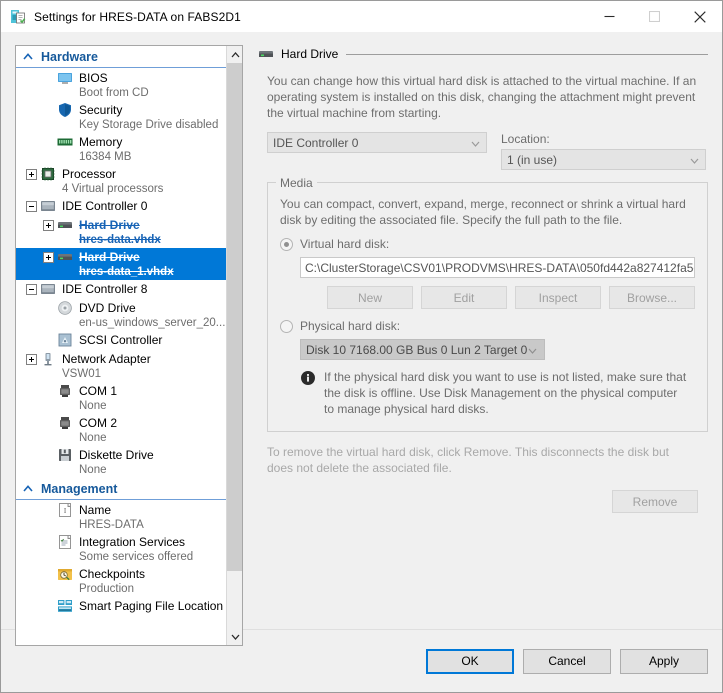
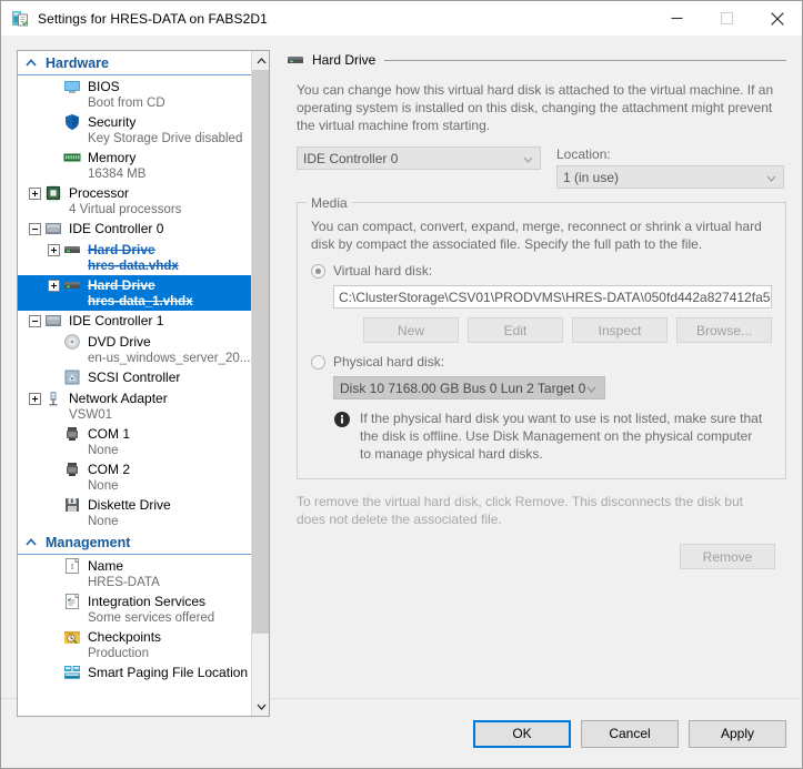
  Settings for HRES-DATA on FABS2D1
  Hardware
  BIOS
  Boot from CD
  Security
  Key Storage Drive disabled
  Memory
  16384 MB
  Processor
  4 Virtual processors
  IDE Controller 0
  Hard Drive
  hres-data.vhdx
  Hard Drive
  hres-data_1.vhdx
- IDE Controller 8
+ IDE Controller 1
  DVD Drive
  en-us_windows_server_20...
  SCSI Controller
  Network Adapter
  VSW01
  COM 1
  None
  COM 2
  None
  Diskette Drive
  None
  Management
  I
  Name
  HRES-DATA
  Integration Services
  Some services offered
  Checkpoints
  Production
  Smart Paging File Location
  Hard Drive
  You can change how this virtual hard disk is attached to the virtual machine. If an operating system is installed on this disk, changing the attachment might prevent the virtual machine from starting.
  IDE Controller 0
  Location:
  1 (in use)
  Media
- You can compact, convert, expand, merge, reconnect or shrink a virtual hard disk by editing the associated file. Specify the full path to the file.
+ You can compact, convert, expand, merge, reconnect or shrink a virtual hard disk by compact the associated file. Specify the full path to the file.
  Virtual hard disk:
  C:\ClusterStorage\CSV01\PRODVMS\HRES-DATA\050fd442a827412fa5
  New
  Edit
  Inspect
  Browse...
  Physical hard disk:
  Disk 10 7168.00 GB Bus 0 Lun 2 Target 0
  If the physical hard disk you want to use is not listed, make sure that the disk is offline. Use Disk Management on the physical computer to manage physical hard disks.
  To remove the virtual hard disk, click Remove. This disconnects the disk but does not delete the associated file.
  Remove
  OK
  Cancel
  Apply
